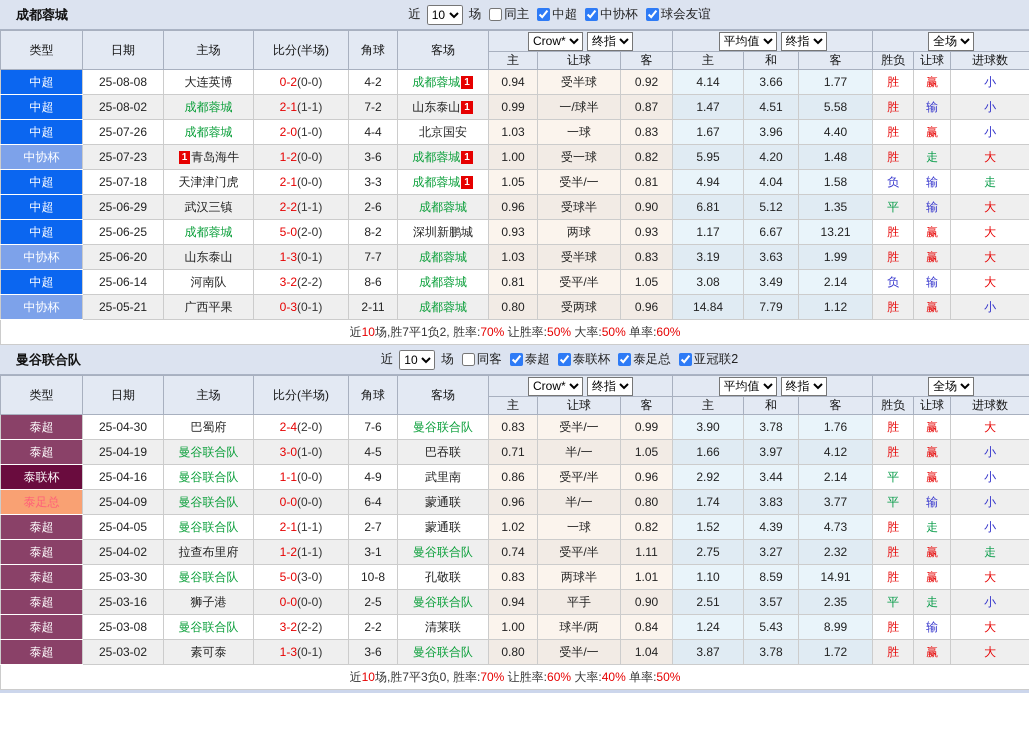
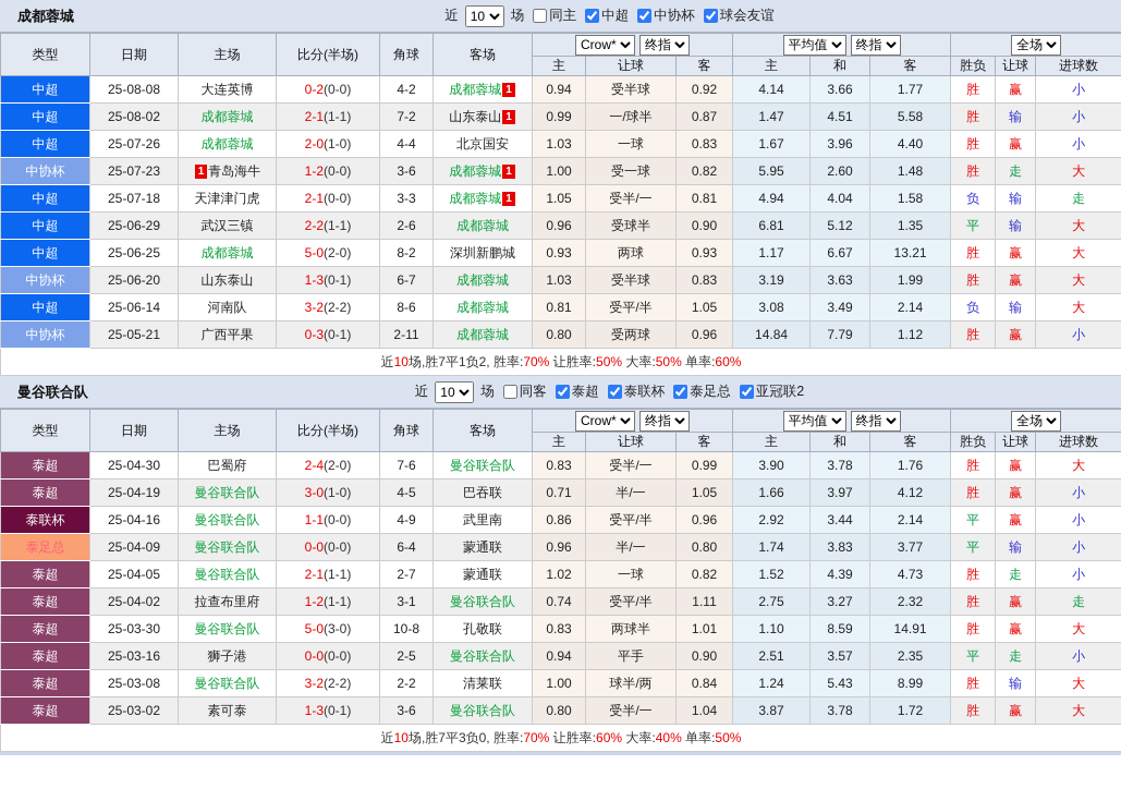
  成都蓉城
  近
  10
  场
  同主
  中超
  中协杯
  球会友谊
  类型	日期	主场	比分(半场)	角球	客场	Crow* 终指	平均值 终指	全场
  主	让球	客	主	和	客	胜负	让球	进球数
  中超	25-08-08	大连英博	0-2(0-0)	4-2	成都蓉城 1	0.94	受半球	0.92	4.14	3.66	1.77	胜	赢	小
  中超	25-08-02	成都蓉城	2-1(1-1)	7-2	山东泰山 1	0.99	一/球半	0.87	1.47	4.51	5.58	胜	输	小
  中超	25-07-26	成都蓉城	2-0(1-0)	4-4	北京国安	1.03	一球	0.83	1.67	3.96	4.40	胜	赢	小
- 中协杯	25-07-23	1 青岛海牛	1-2(0-0)	3-6	成都蓉城 1	1.00	受一球	0.82	5.95	4.20	1.48	胜	走	大
+ 中协杯	25-07-23	1 青岛海牛	1-2(0-0)	3-6	成都蓉城 1	1.00	受一球	0.82	5.95	2.60	1.48	胜	走	大
  中超	25-07-18	天津津门虎	2-1(0-0)	3-3	成都蓉城 1	1.05	受半/一	0.81	4.94	4.04	1.58	负	输	走
  中超	25-06-29	武汉三镇	2-2(1-1)	2-6	成都蓉城	0.96	受球半	0.90	6.81	5.12	1.35	平	输	大
  中超	25-06-25	成都蓉城	5-0(2-0)	8-2	深圳新鹏城	0.93	两球	0.93	1.17	6.67	13.21	胜	赢	大
- 中协杯	25-06-20	山东泰山	1-3(0-1)	7-7	成都蓉城	1.03	受半球	0.83	3.19	3.63	1.99	胜	赢	大
+ 中协杯	25-06-20	山东泰山	1-3(0-1)	6-7	成都蓉城	1.03	受半球	0.83	3.19	3.63	1.99	胜	赢	大
  中超	25-06-14	河南队	3-2(2-2)	8-6	成都蓉城	0.81	受平/半	1.05	3.08	3.49	2.14	负	输	大
  中协杯	25-05-21	广西平果	0-3(0-1)	2-11	成都蓉城	0.80	受两球	0.96	14.84	7.79	1.12	胜	赢	小
  近10场,胜7平1负2, 胜率:70% 让胜率:50% 大率:50% 单率:60%
  曼谷联合队
  近
  10
  场
  同客
  泰超
  泰联杯
  泰足总
  亚冠联2
  类型	日期	主场	比分(半场)	角球	客场	Crow* 终指	平均值 终指	全场
  主	让球	客	主	和	客	胜负	让球	进球数
  泰超	25-04-30	巴蜀府	2-4(2-0)	7-6	曼谷联合队	0.83	受半/一	0.99	3.90	3.78	1.76	胜	赢	大
  泰超	25-04-19	曼谷联合队	3-0(1-0)	4-5	巴吞联	0.71	半/一	1.05	1.66	3.97	4.12	胜	赢	小
  泰联杯	25-04-16	曼谷联合队	1-1(0-0)	4-9	武里南	0.86	受平/半	0.96	2.92	3.44	2.14	平	赢	小
  泰足总	25-04-09	曼谷联合队	0-0(0-0)	6-4	蒙通联	0.96	半/一	0.80	1.74	3.83	3.77	平	输	小
  泰超	25-04-05	曼谷联合队	2-1(1-1)	2-7	蒙通联	1.02	一球	0.82	1.52	4.39	4.73	胜	走	小
  泰超	25-04-02	拉查布里府	1-2(1-1)	3-1	曼谷联合队	0.74	受平/半	1.11	2.75	3.27	2.32	胜	赢	走
  泰超	25-03-30	曼谷联合队	5-0(3-0)	10-8	孔敬联	0.83	两球半	1.01	1.10	8.59	14.91	胜	赢	大
  泰超	25-03-16	狮子港	0-0(0-0)	2-5	曼谷联合队	0.94	平手	0.90	2.51	3.57	2.35	平	走	小
  泰超	25-03-08	曼谷联合队	3-2(2-2)	2-2	清莱联	1.00	球半/两	0.84	1.24	5.43	8.99	胜	输	大
  泰超	25-03-02	素可泰	1-3(0-1)	3-6	曼谷联合队	0.80	受半/一	1.04	3.87	3.78	1.72	胜	赢	大
  近10场,胜7平3负0, 胜率:70% 让胜率:60% 大率:40% 单率:50%
